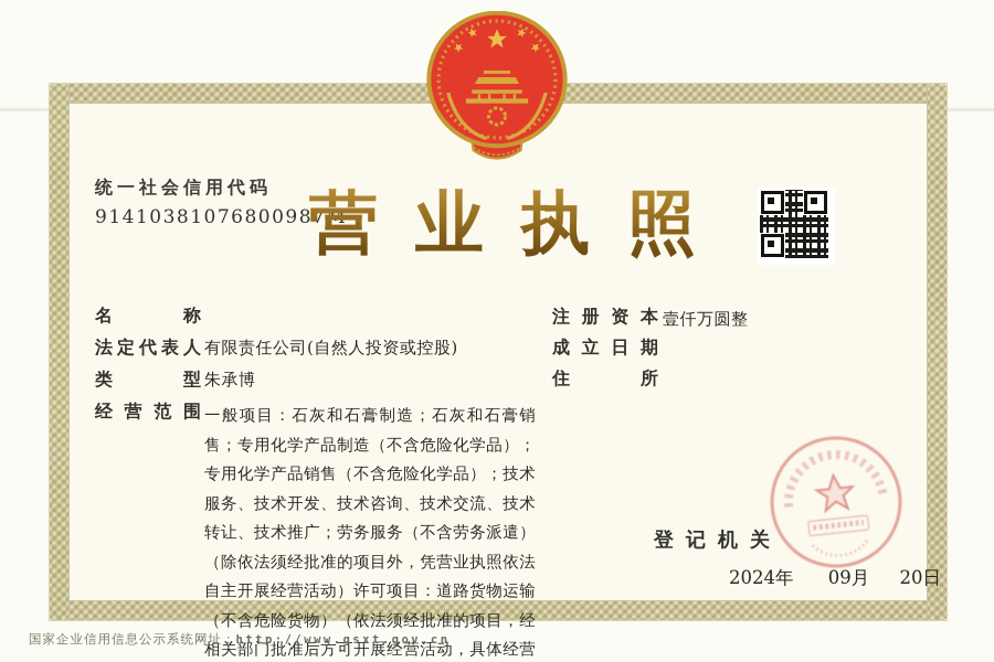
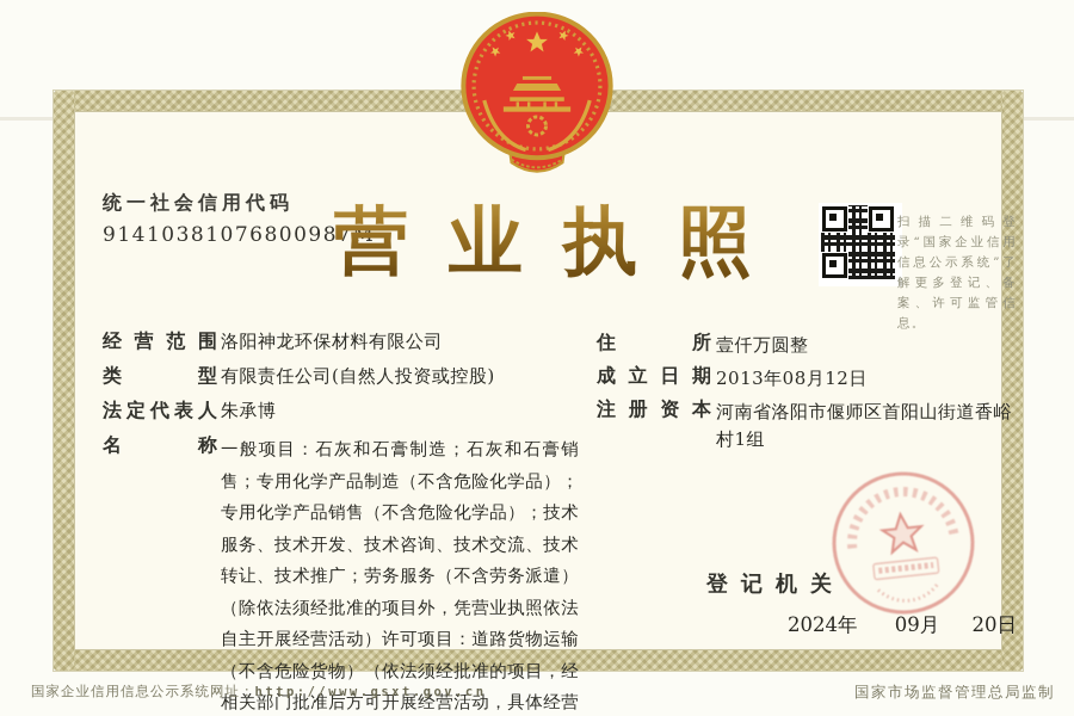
  统一社会信用代
  营业执照
+ 扫描二维码登录“国家企业信用信息公示系统”了解更多登记、备案、许可监管信息。
- 名称
+ 经营范围
+ 洛阳神龙环保材料有限公司
- 法定代表人
+ 类型
  有限责任公司(自然人投资或控股)
- 类型
+ 法定代表人
  朱承博
- 经营范围
+ 名称
  一般项目：石灰和石膏制造；石灰和石膏销售；专用化学产品制造（不含危险化学品）；专用化学产品销售（不含危险化学品）；技术服务、技术开发、技术咨询、技术交流、技术转让、技术推广；劳务服务（不含劳务派遣）（除依法须经批准的项目外，凭营业执照依法自主开展经营活动）许可项目：道路货物运输（不含危险货物）（依法须经批准的项目，经相关部门批准后方可开展经营活动，具体经营
- 注册资本
+ 住所
  壹仟万圆整
  成立日期
+ 2013年08月12日
- 住所
+ 注册资本
+ 河南省洛阳市偃师区首阳山街道香峪村1组
  登记机关
  2024年 09月 20日
  国家企业信用信息公示系统网址：http://www.gsxt.gov.cn
+ 国家市场监督管理总局监制
